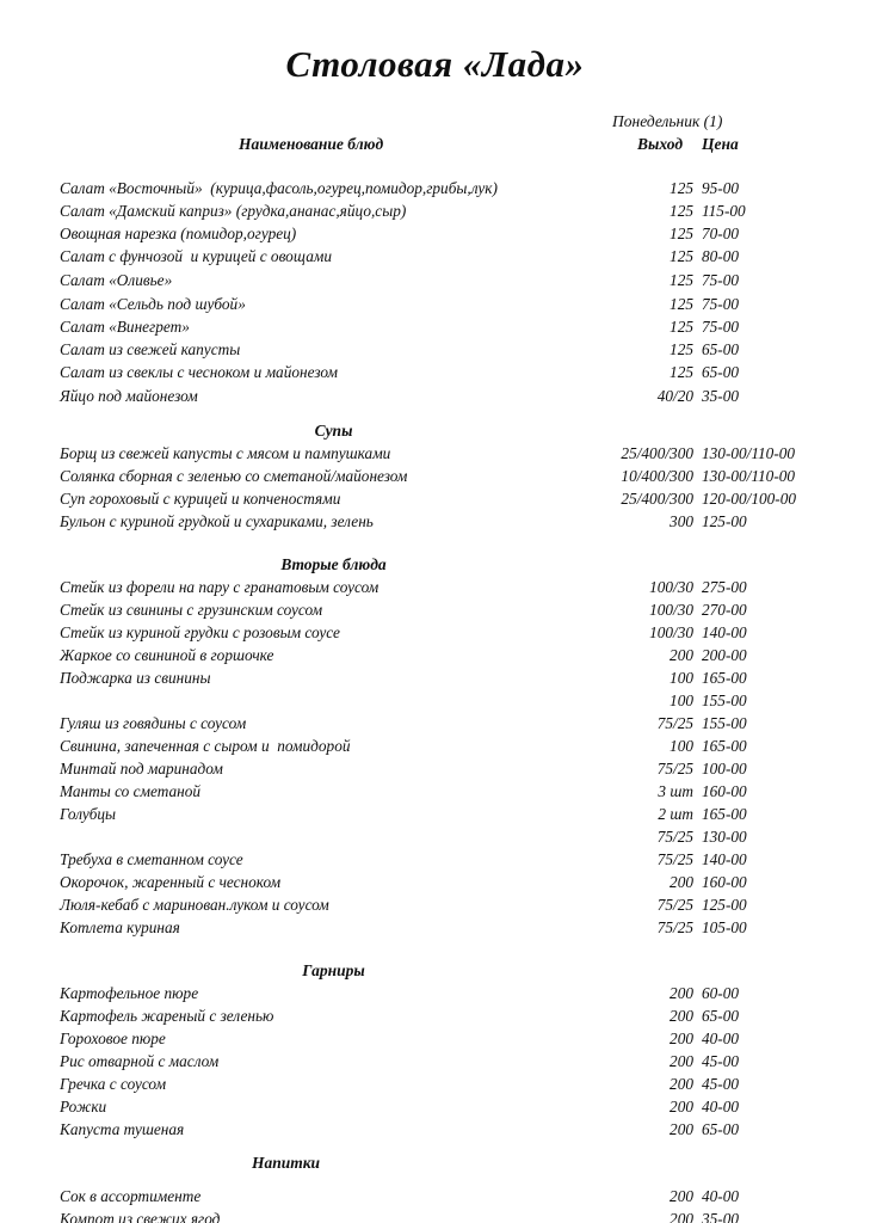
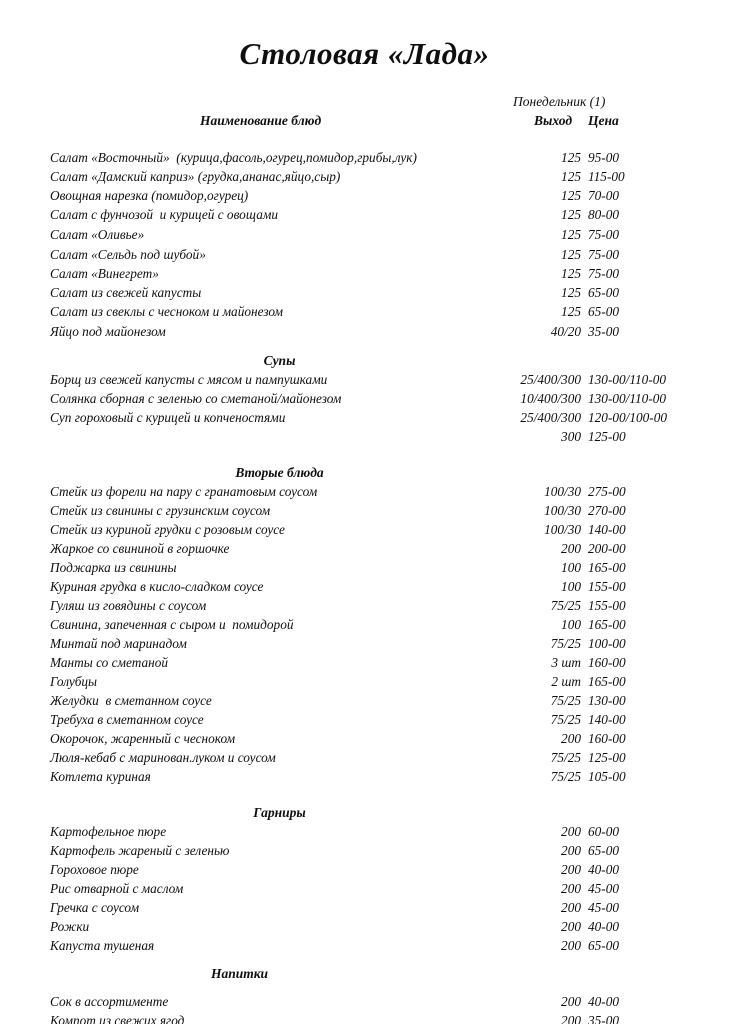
  Столовая «Лада»
  Понедельник (1)
  Наименование блюд
  Выход
  Цена
  Салат «Восточный» (курица,фасоль,огурец,помидор,грибы,лук)
  125
  95-00
  Салат «Дамский каприз» (грудка,ананас,яйцо,сыр)
  125
  115-00
  Овощная нарезка (помидор,огурец)
  125
  70-00
  Салат с фунчозой и курицей с овощами
  125
  80-00
  Салат «Оливье»
  125
  75-00
  Салат «Сельдь под шубой»
  125
  75-00
  Салат «Винегрет»
  125
  75-00
  Салат из свежей капусты
  125
  65-00
  Салат из свеклы с чесноком и майонезом
  125
  65-00
  Яйцо под майонезом
  40/20
  35-00
  Супы
  Борщ из свежей капусты с мясом и пампушками
  25/400/300
  130-00/110-00
  Солянка сборная с зеленью со сметаной/майонезом
  10/400/300
  130-00/110-00
  Суп гороховый с курицей и копченостями
  25/400/300
  120-00/100-00
- Бульон с куриной грудкой и сухариками, зелень
  300
  125-00
  Вторые блюда
  Стейк из форели на пару с гранатовым соусом
  100/30
  275-00
  Стейк из свинины с грузинским соусом
  100/30
  270-00
  Стейк из куриной грудки с розовым соусе
  100/30
  140-00
  Жаркое со свининой в горшочке
  200
  200-00
  Поджарка из свинины
  100
  165-00
+ Куриная грудка в кисло-сладком соусе
  100
  155-00
  Гуляш из говядины с соусом
  75/25
  155-00
  Свинина, запеченная с сыром и помидорой
  100
  165-00
  Минтай под маринадом
  75/25
  100-00
  Манты со сметаной
  3 шт
  160-00
  Голубцы
  2 шт
  165-00
+ Желудки в сметанном соусе
  75/25
  130-00
  Требуха в сметанном соусе
  75/25
  140-00
  Окорочок, жаренный с чесноком
  200
  160-00
  Люля-кебаб с маринован.луком и соусом
  75/25
  125-00
  Котлета куриная
  75/25
  105-00
  Гарниры
  Картофельное пюре
  200
  60-00
  Картофель жареный с зеленью
  200
  65-00
  Гороховое пюре
  200
  40-00
  Рис отварной с маслом
  200
  45-00
  Гречка с соусом
  200
  45-00
  Рожки
  200
  40-00
  Капуста тушеная
  200
  65-00
  Напитки
  Сок в ассортименте
  200
  40-00
  Компот из свежих ягод
  200
  35-00
